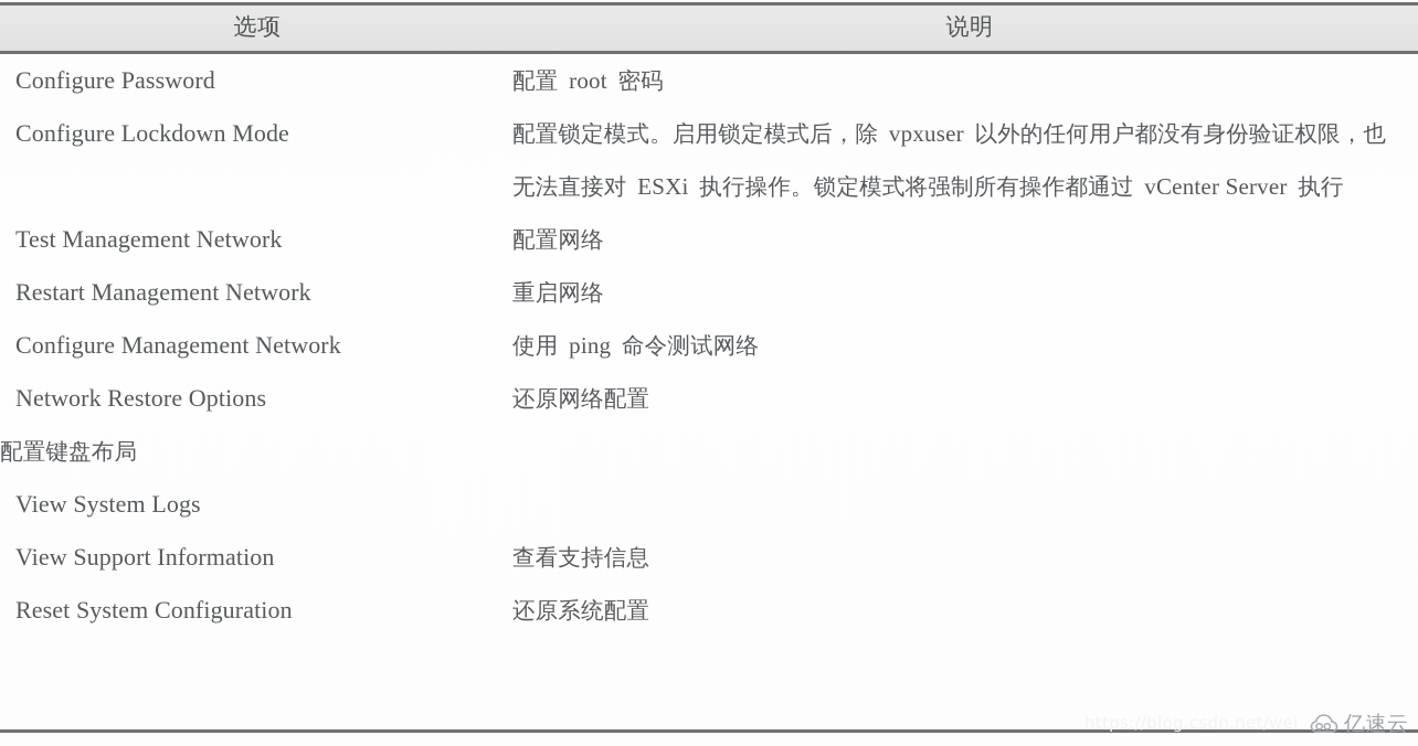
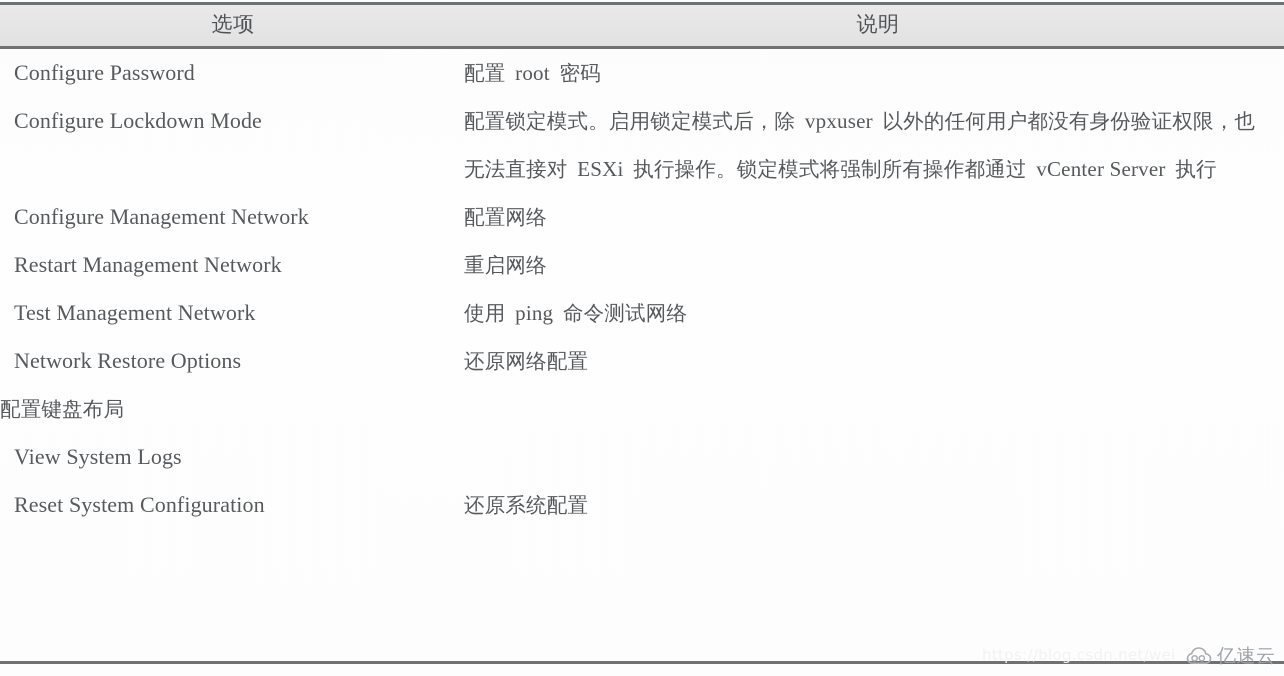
  选项
  说明
  Configure Password
  配置 root 密码
  Configure Lockdown Mode
  配置锁定模式。启用锁定模式后，除 vpxuser 以外的任何用户都没有身份验证权限，也无法直接对 ESXi 执行操作。锁定模式将强制所有操作都通过 vCenter Server 执行
- Test Management Network
+ Configure Management Network
  配置网络
  Restart Management Network
  重启网络
- Configure Management Network
+ Test Management Network
  使用 ping 命令测试网络
  Network Restore Options
  还原网络配置
  配置键盘布局
  View System Logs
- View Support Information
- 查看支持信息
  Reset System Configuration
  还原系统配置
  https://blog.csdn.net/wei
  亿速云
